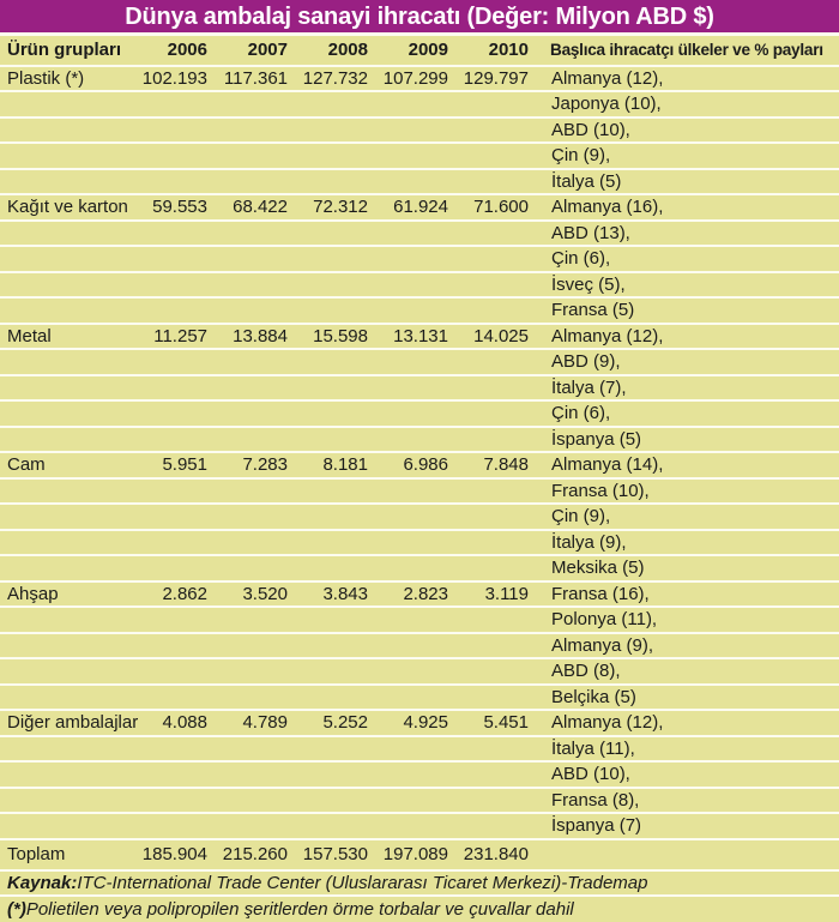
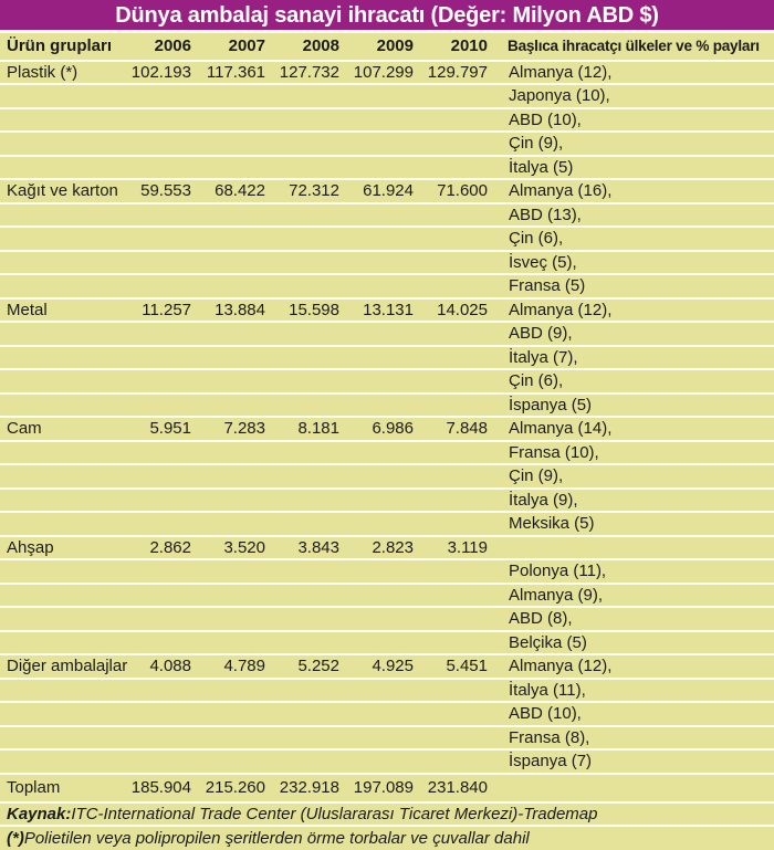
  Dünya ambalaj sanayi ihracatı (Değer: Milyon ABD $)
  Ürün grupları
  2006
  2007
  2008
  2009
  2010
  Başlıca ihracatçı ülkeler ve % payları
  Plastik (*)
  102.193
  117.361
  127.732
  107.299
  129.797
  Almanya (12),
  Japonya (10),
  ABD (10),
  Çin (9),
  İtalya (5)
  Kağıt ve karton
  59.553
  68.422
  72.312
  61.924
  71.600
  Almanya (16),
  ABD (13),
  Çin (6),
  İsveç (5),
  Fransa (5)
  Metal
  11.257
  13.884
  15.598
  13.131
  14.025
  Almanya (12),
  ABD (9),
  İtalya (7),
  Çin (6),
  İspanya (5)
  Cam
  5.951
  7.283
  8.181
  6.986
  7.848
  Almanya (14),
  Fransa (10),
  Çin (9),
  İtalya (9),
  Meksika (5)
  Ahşap
  2.862
  3.520
  3.843
  2.823
  3.119
- Fransa (16),
  Polonya (11),
  Almanya (9),
  ABD (8),
  Belçika (5)
  Diğer ambalajla
  4.088
  4.789
  5.252
  4.925
  5.451
  Almanya (12),
  İtalya (11),
  ABD (10),
  Fransa (8),
  İspanya (7)
  Toplam
  185.904
  215.260
- 157.530
+ 232.918
  197.089
  231.840
  Kaynak:
  ITC-International Trade Center (Uluslararası Ticaret Merkezi)-Trademap
  (*)
  Polietilen veya polipropilen şeritlerden örme torbalar ve çuvallar dahil
